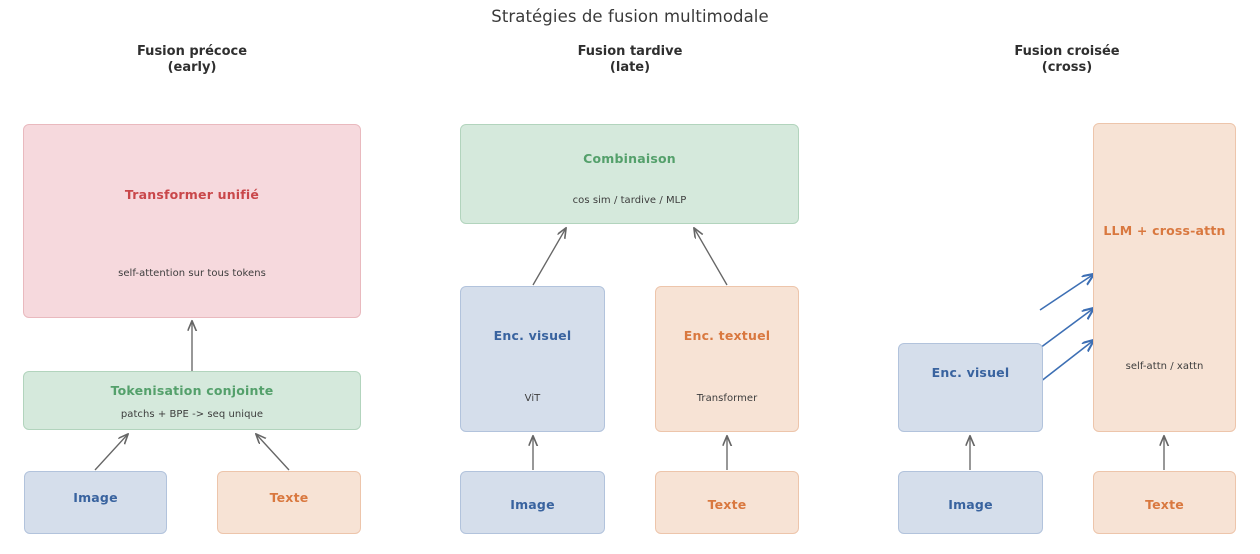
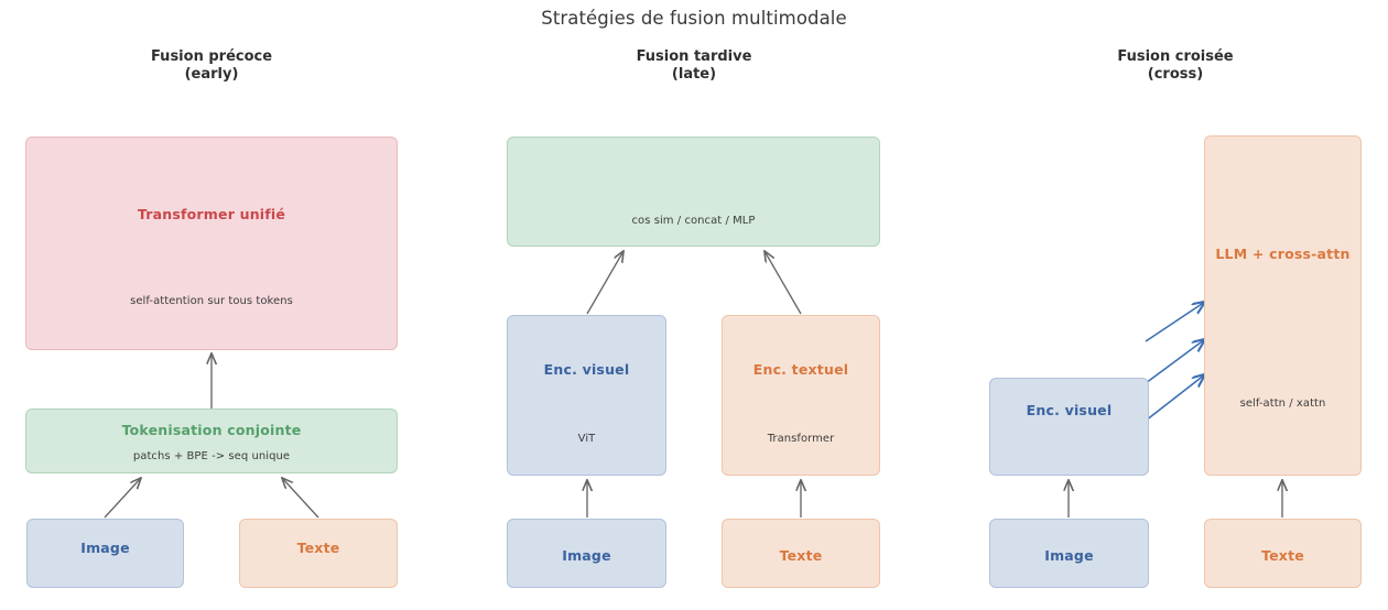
  Stratégies de fusion multimodale
  Fusion précoce
  (early)
  Fusion tardive
  (late)
  Fusion croisée
  (cross)
  Transformer unifié
  self-attention sur tous tokens
  Tokenisation conjointe
  patchs + BPE -> seq unique
  Image
  Texte
- Combinaison
- cos sim / tardive / MLP
+ cos sim / concat / MLP
  Enc. visuel
  ViT
  Enc. textuel
  Transformer
  Image
  Texte
  LLM + cross-attn
  self-attn / xattn
  Enc. visuel
  Image
  Texte
